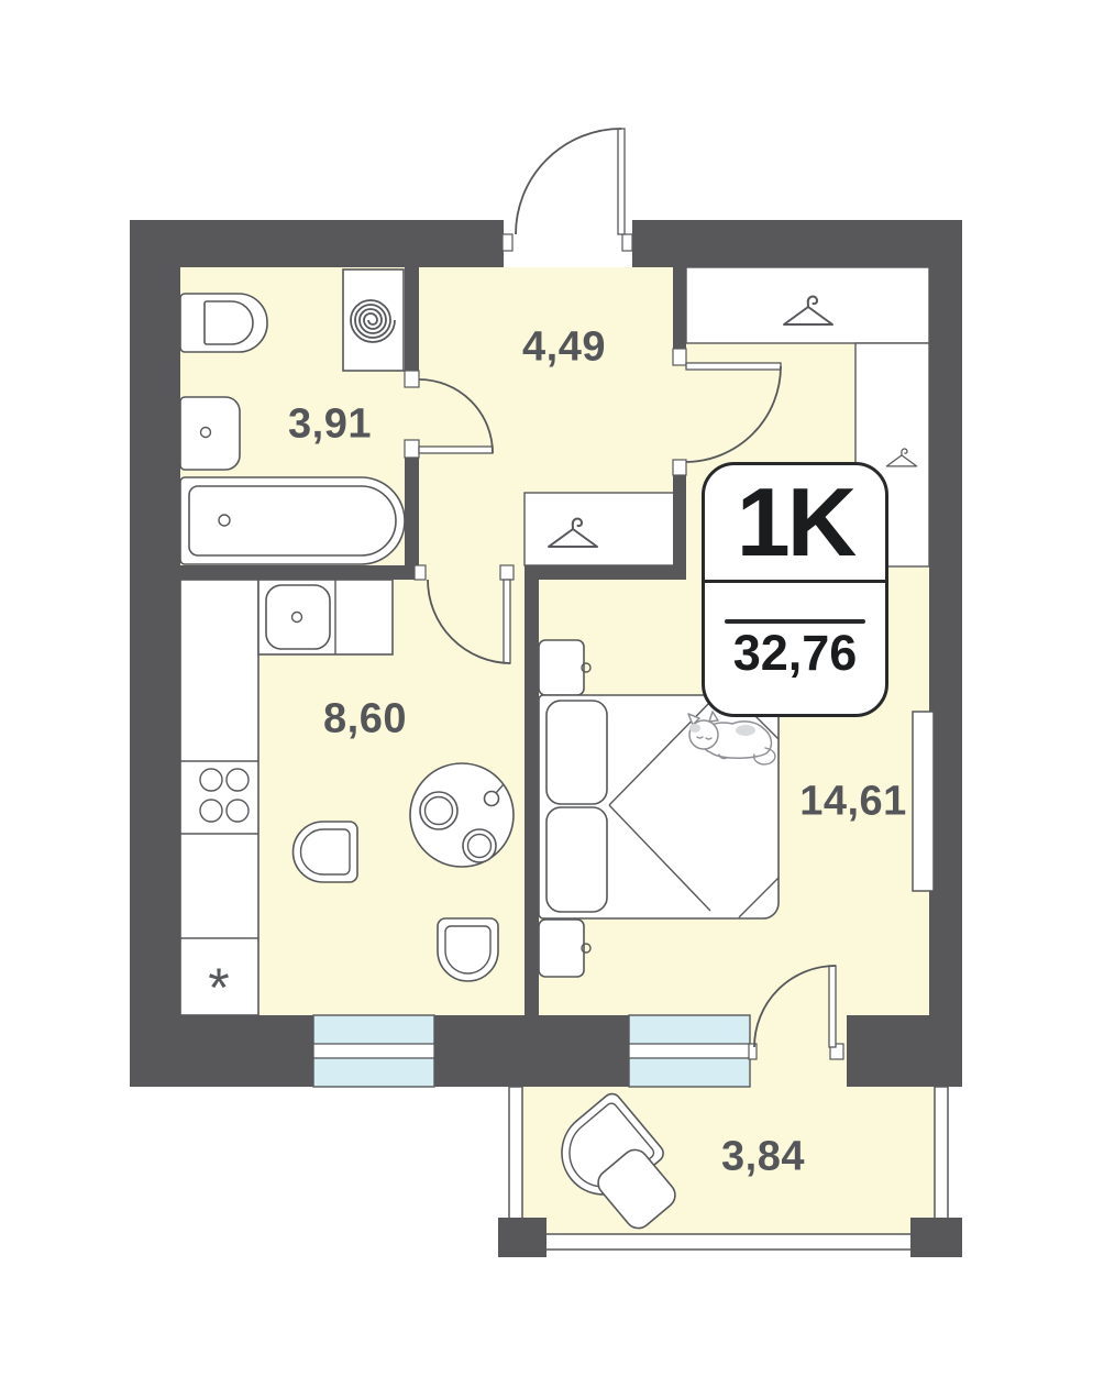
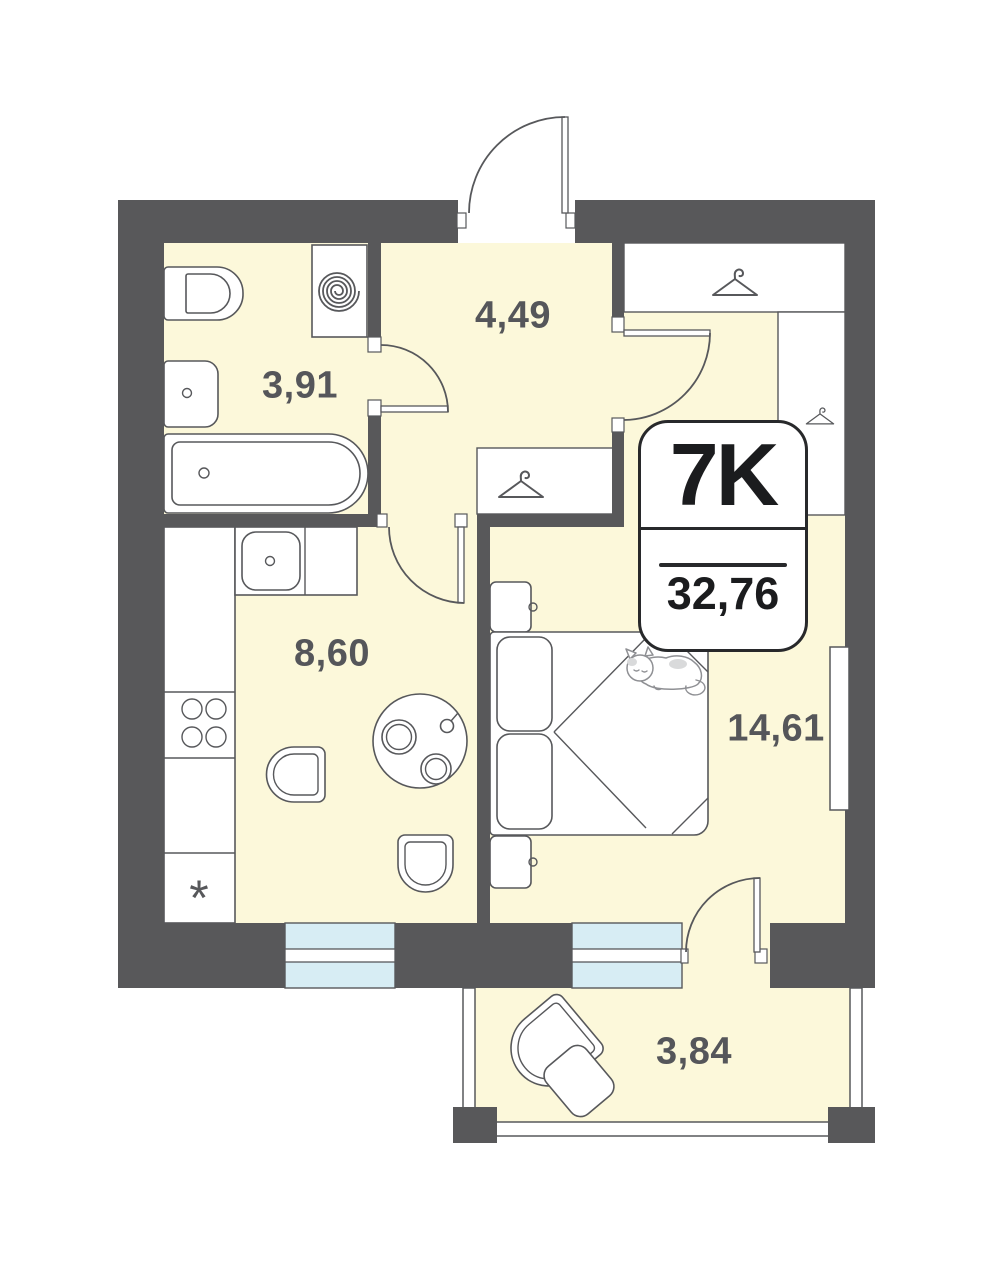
  *
  3,91
  4,49
  8,60
  14,61
  3,84
- 1K
+ 7K
  32,76
